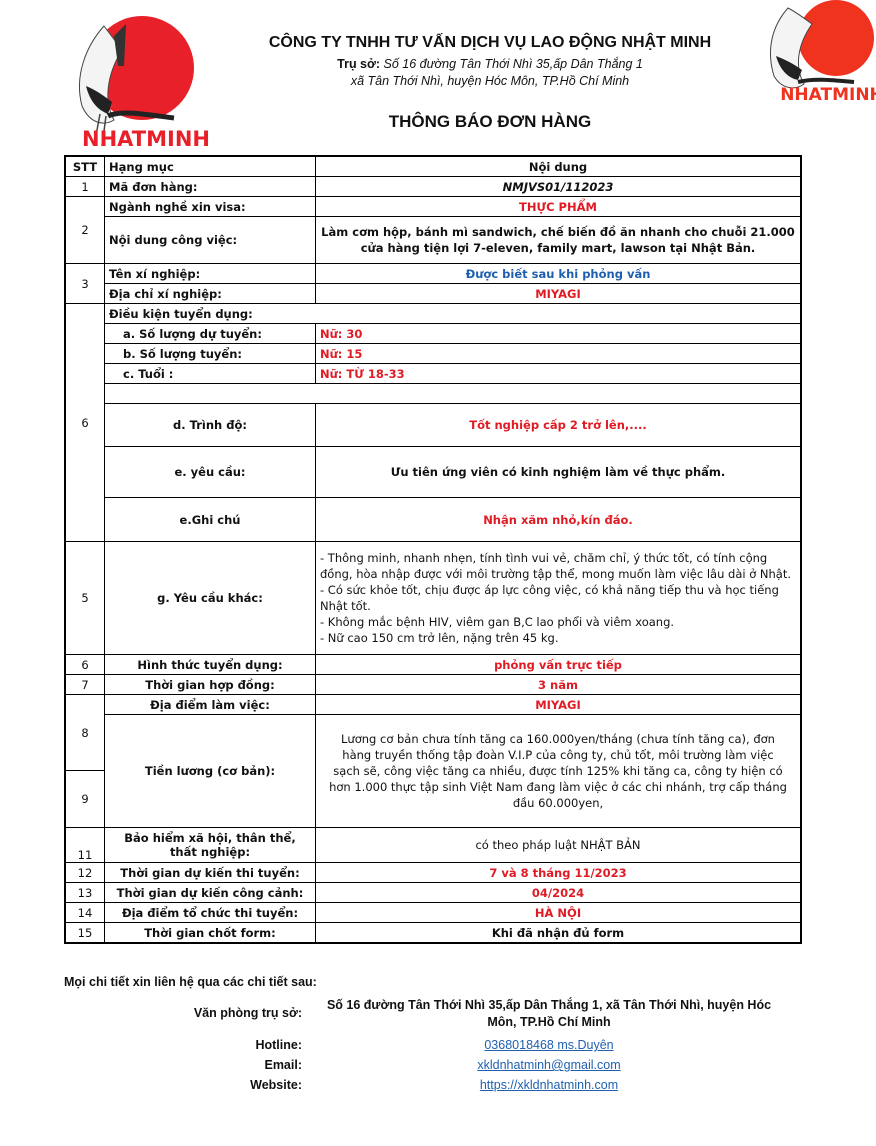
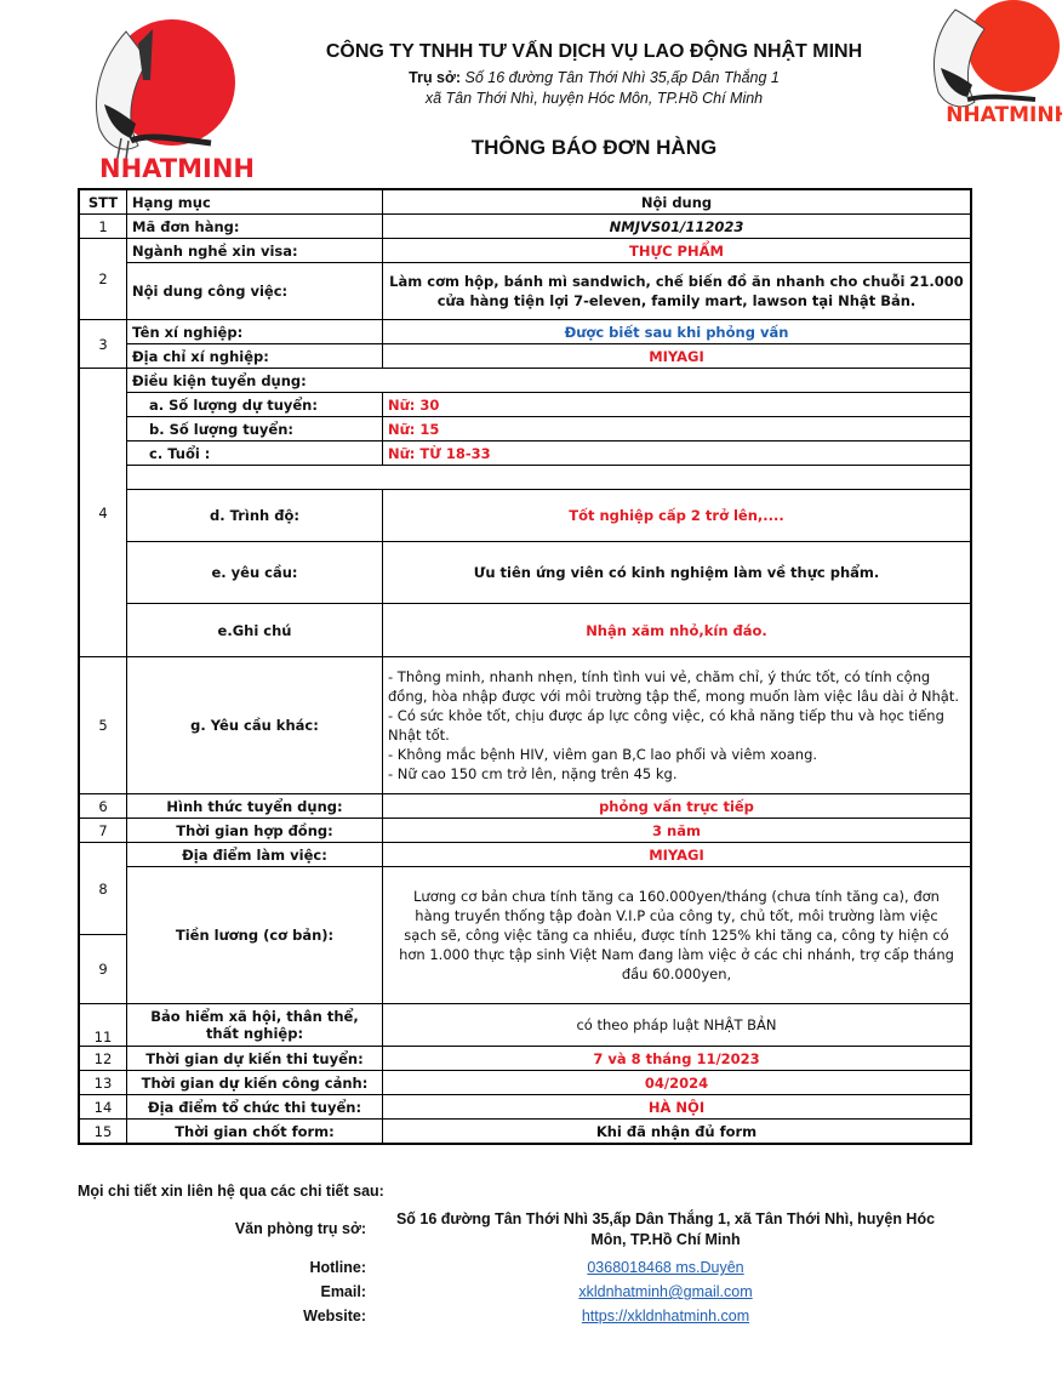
  NHATMINH
  NHATMIN
  CÔNG TY TNHH TƯ VẤN DỊCH VỤ LAO ĐỘNG NHẬT MINH
  Trụ sở: Số 16 đường Tân Thới Nhì 35,ấp Dân Thắng 1
  xã Tân Thới Nhì, huyện Hóc Môn, TP.Hồ Chí Minh
  THÔNG BÁO ĐƠN HÀNG
  STT	Hạng mục	Nội dung
  1	Mã đơn hàng:	NMJVS01/112023
  2	Ngành nghề xin visa:	THỰC PHẨM
  Nội dung công việc:	Làm cơm hộp, bánh mì sandwich, chế biến đồ ăn nhanh cho chuỗi 21.000 cửa hàng tiện lợi 7-eleven, family mart, lawson tại Nhật Bản.
  3	Tên xí nghiệp:	Được biết sau khi phỏng vấn
  Địa chỉ xí nghiệp:	MIYAGI
- 6	Điều kiện tuyển dụng:
+ 4	Điều kiện tuyển dụng:
  a. Số lượng dự tuyển:	Nữ: 30
  b. Số lượng tuyển:	Nữ: 15
  c. Tuổi :	Nữ: TỪ 18-33
  d. Trình độ:	Tốt nghiệp cấp 2 trở lên,....
  e. yêu cầu:	Ưu tiên ứng viên có kinh nghiệm làm về thực phẩm.
  e.Ghi chú	Nhận xăm nhỏ,kín đáo.
  5	g. Yêu cầu khác:	- Thông minh, nhanh nhẹn, tính tình vui vẻ, chăm chỉ, ý thức tốt, có tính cộng đồng, hòa nhập được với môi trường tập thể, mong muốn làm việc lâu dài ở Nhật. - Có sức khỏe tốt, chịu được áp lực công việc, có khả năng tiếp thu và học tiếng Nhật tốt. - Không mắc bệnh HIV, viêm gan B,C lao phổi và viêm xoang. - Nữ cao 150 cm trở lên, nặng trên 45 kg.
  6	Hình thức tuyển dụng:	phỏng vấn trực tiếp
  7	Thời gian hợp đồng:	3 năm
  8	Địa điểm làm việc:	MIYAGI
  Tiền lương (cơ bản):	Lương cơ bản chưa tính tăng ca 160.000yen/tháng (chưa tính tăng ca), đơn hàng truyền thống tập đoàn V.I.P của công ty, chủ tốt, môi trường làm việc sạch sẽ, công việc tăng ca nhiều, được tính 125% khi tăng ca, công ty hiện có hơn 1.000 thực tập sinh Việt Nam đang làm việc ở các chi nhánh, trợ cấp tháng đầu 60.000yen,
  9
  11	Bảo hiểm xã hội, thân thể, thất nghiệp:	có theo pháp luật NHẬT BẢN
  12	Thời gian dự kiến thi tuyển:	7 và 8 tháng 11/2023
  13	Thời gian dự kiến công cảnh:	04/2024
  14	Địa điểm tổ chức thi tuyển:	HÀ NỘI
  15	Thời gian chốt form:	Khi đã nhận đủ form
  Mọi chi tiết xin liên hệ qua các chi tiết sau:
  Văn phòng trụ sở:
  Số 16 đường Tân Thới Nhì 35,ấp Dân Thắng 1, xã Tân Thới Nhì, huyện Hóc Môn, TP.Hồ Chí Minh
  Hotline:
  0368018468 ms.Duyên
  Email:
  xkldnhatminh@gmail.com
  Website:
  https://xkldnhatminh.com
